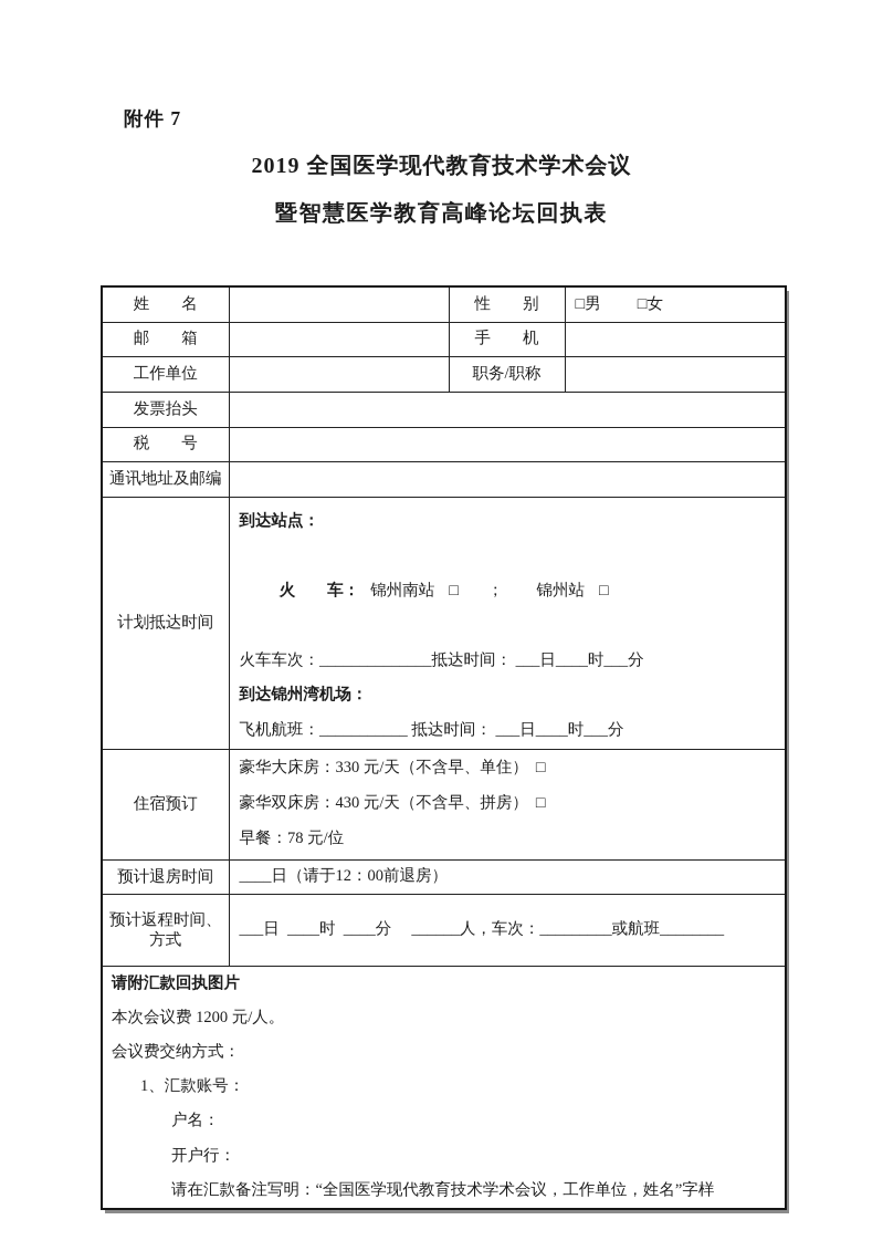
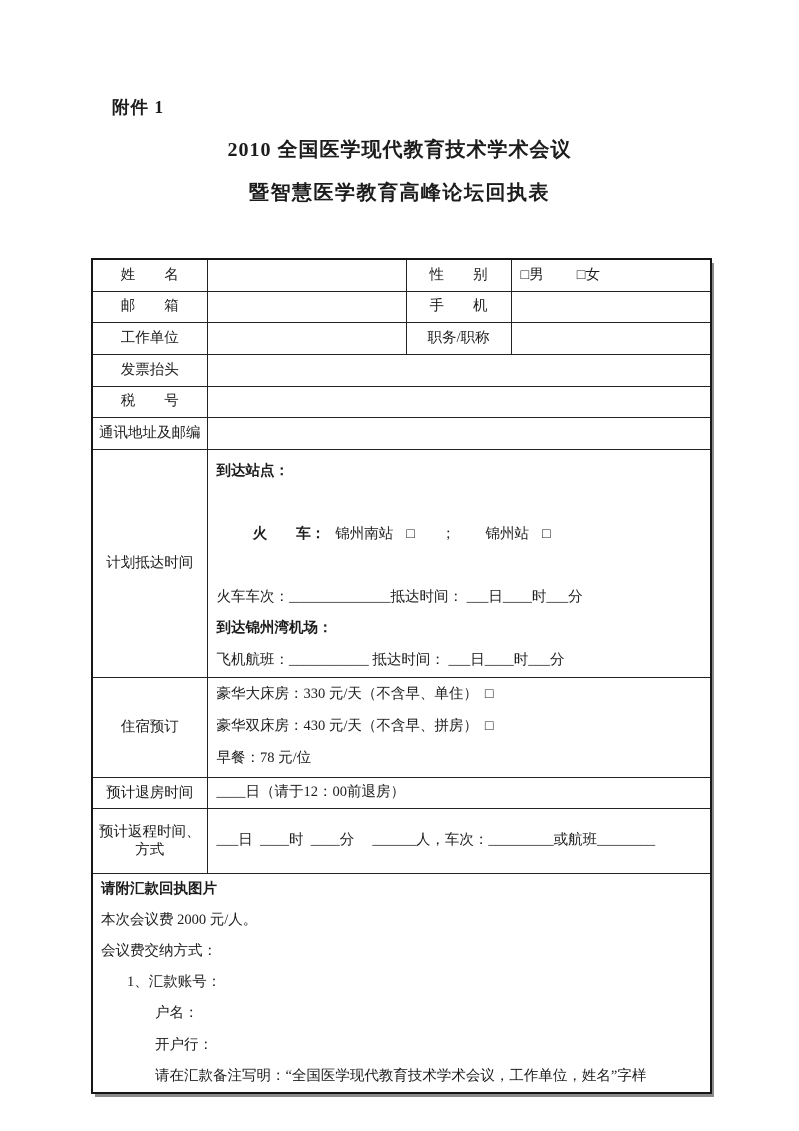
- 附件 7
+ 附件 1
- 2019 全国医学现代教育技术学术会议
+ 2010 全国医学现代教育技术学术会议
  暨智慧医学教育高峰论坛回执表
  姓 名		性 别	□男 □女
  邮 箱		手 机
  工作单位		职务/职称
  发票抬头
  税 号
  通讯地址及邮编
  计划抵达时间	到达站点： 火 车： 锦州南站 □ ； 锦州站 □ 火车车次：______________抵达时间： ___日____时___分 到达锦州湾机场： 飞机航班：___________ 抵达时间： ___日____时___分
  住宿预订	豪华大床房：330 元/天（不含早、单住） □ 豪华双床房：430 元/天（不含早、拼房） □ 早餐：78 元/位
  预计退房时间	____日（请于12：00前退房）
  预计返程时间、 方式	___日 ____时 ____分 ______人，车次：_________或航班________
- 请附汇款回执图片 本次会议费 1200 元/人。 会议费交纳方式： 1、汇款账号： 户名： 开户行： 请在汇款备注写明：“全国医学现代教育技术学术会议，工作单位，姓名”字样
+ 请附汇款回执图片 本次会议费 2000 元/人。 会议费交纳方式： 1、汇款账号： 户名： 开户行： 请在汇款备注写明：“全国医学现代教育技术学术会议，工作单位，姓名”字样
